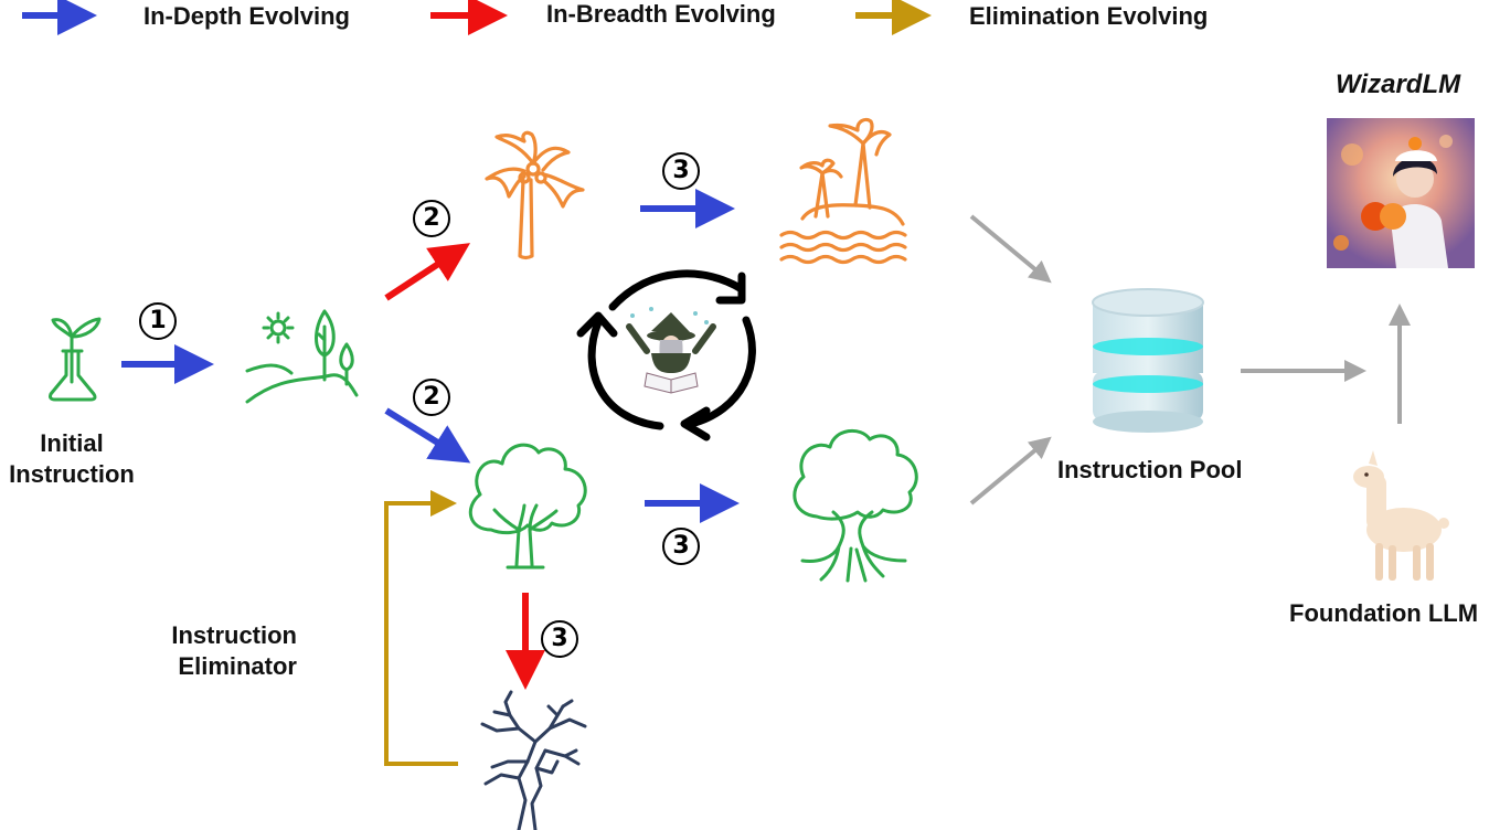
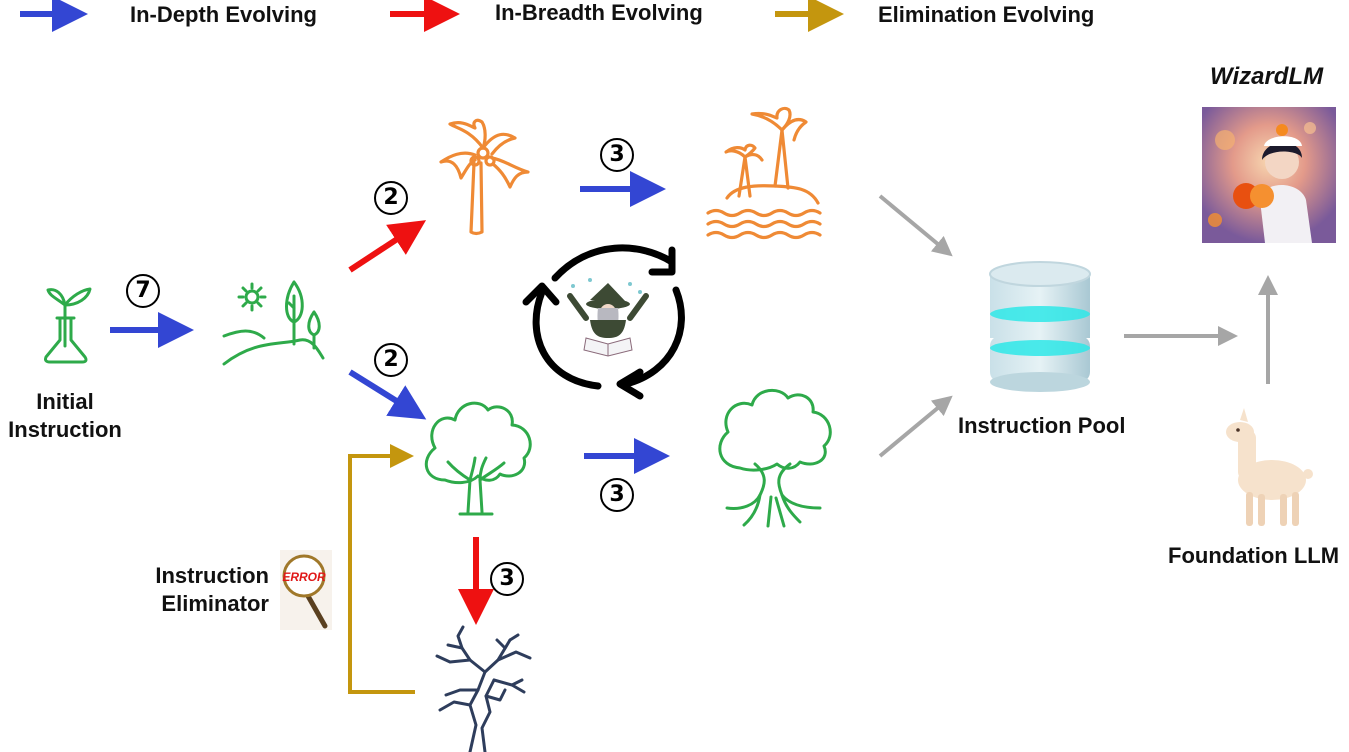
+ ERROR
  In-Depth Evolving
  In-Breadth Evolving
  Elimination Evolving
  Initial
  Instruction
  Instruction
  Eliminator
  Instruction Pool
  Foundation LLM
  WizardLM
- 1
+ 7
  2
  2
  3
  3
  3
